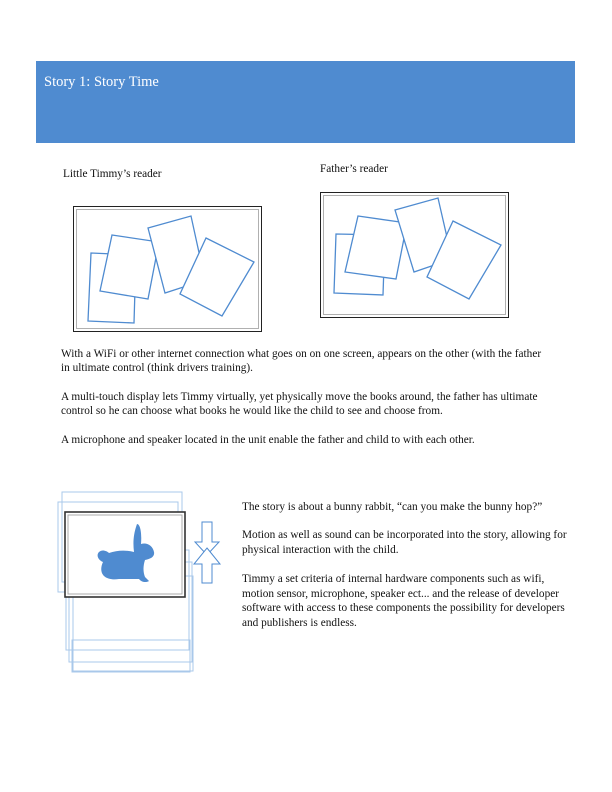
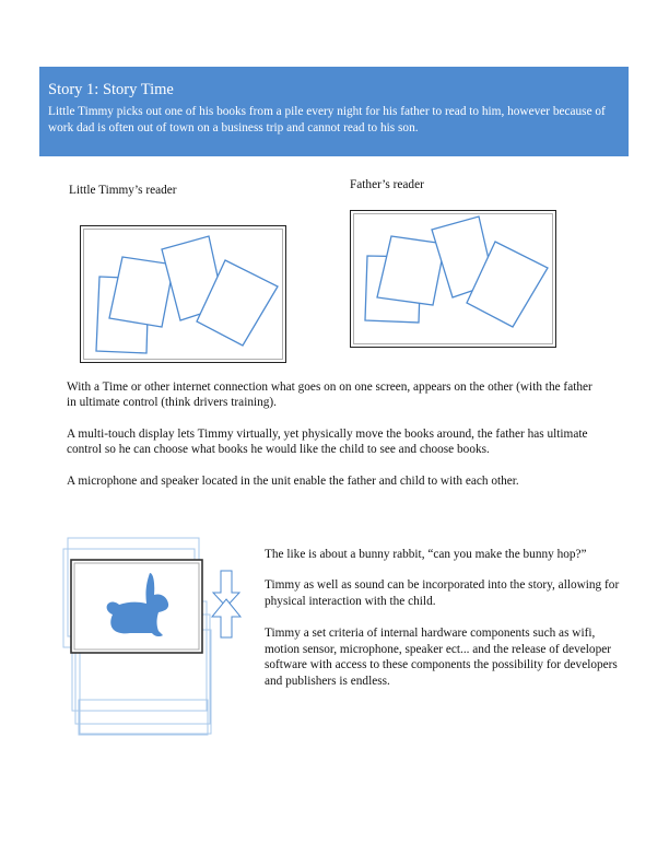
  Story 1: Story Time
+ Little Timmy picks out one of his books from a pile every night for his father to read to him, however because of work dad is often out of town on a business trip and cannot read to his son.
  Little Timmy’s reader
  Father’s reader
- With a WiFi or other internet connection what goes on on one screen, appears on the other (with the father in ultimate control (think drivers training).
+ With a Time or other internet connection what goes on on one screen, appears on the other (with the father in ultimate control (think drivers training).
- A multi-touch display lets Timmy virtually, yet physically move the books around, the father has ultimate control so he can choose what books he would like the child to see and choose from.
+ A multi-touch display lets Timmy virtually, yet physically move the books around, the father has ultimate control so he can choose what books he would like the child to see and choose books.
  A microphone and speaker located in the unit enable the father and child to with each other.
- The story is about a bunny rabbit, “can you make the bunny hop?”
+ The like is about a bunny rabbit, “can you make the bunny hop?”
- Motion as well as sound can be incorporated into the story, allowing for physical interaction with the child.
+ Timmy as well as sound can be incorporated into the story, allowing for physical interaction with the child.
  Timmy a set criteria of internal hardware components such as wifi, motion sensor, microphone, speaker ect... and the release of developer software with access to these components the possibility for developers and publishers is endless.
